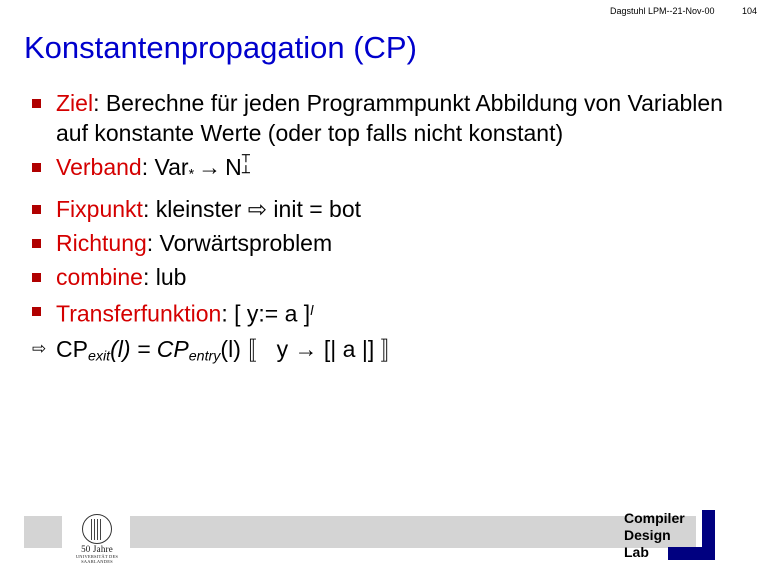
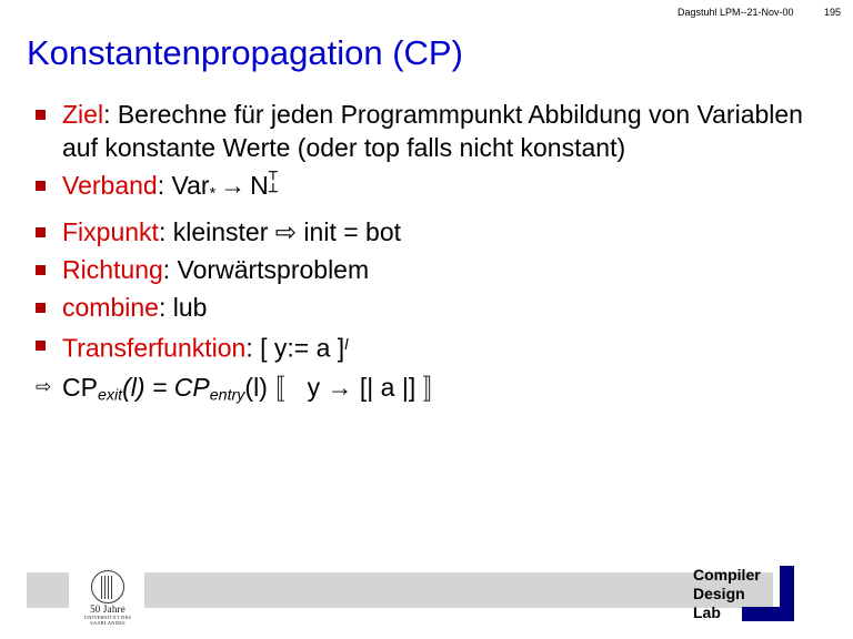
  Dagstuhl LPM--21-Nov-00
- 104
+ 195
  Konstantenpropagation (CP)
  Ziel: Berechne für jeden Programmpunkt Abbildung von Variablen auf konstante Werte (oder top falls nicht konstant)
  Verband: Var* → N
  ⊤
  ⊥
  Fixpunkt: kleinster ⇨ init = bot
  Richtung: Vorwärtsproblem
  combine: lub
  Transferfunktion: [ y:= a ]l
  ⇨
  CPexit(l) = CPentry(l) 〚 y → [| a |] 〛
  50 Jahre
  Compiler
  Design
  Lab
